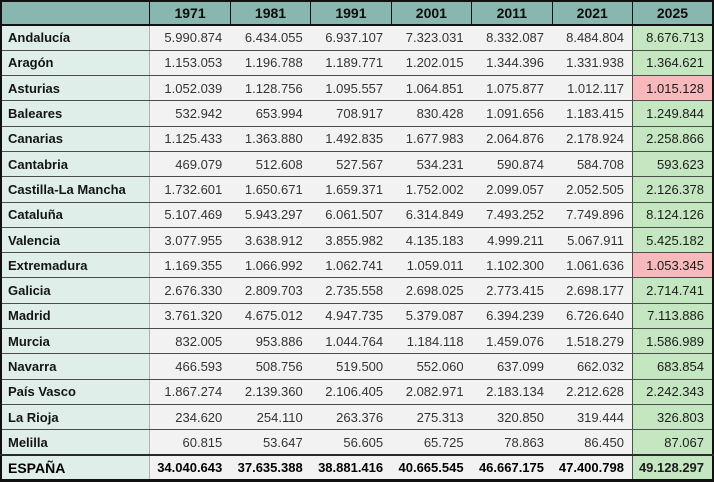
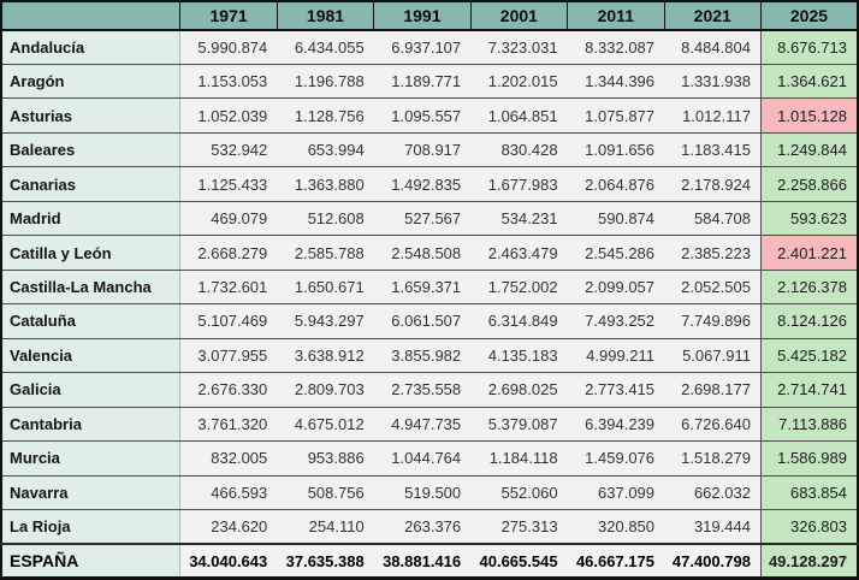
  	1971	1981	1991	2001	2011	2021	2025
  Andalucía	5.990.874	6.434.055	6.937.107	7.323.031	8.332.087	8.484.804	8.676.713
  Aragón	1.153.053	1.196.788	1.189.771	1.202.015	1.344.396	1.331.938	1.364.621
  Asturias	1.052.039	1.128.756	1.095.557	1.064.851	1.075.877	1.012.117	1.015.128
  Baleares	532.942	653.994	708.917	830.428	1.091.656	1.183.415	1.249.844
  Canarias	1.125.433	1.363.880	1.492.835	1.677.983	2.064.876	2.178.924	2.258.866
- Cantabria	469.079	512.608	527.567	534.231	590.874	584.708	593.623
+ Madrid	469.079	512.608	527.567	534.231	590.874	584.708	593.623
+ Catilla y León	2.668.279	2.585.788	2.548.508	2.463.479	2.545.286	2.385.223	2.401.221
  Castilla-La Mancha	1.732.601	1.650.671	1.659.371	1.752.002	2.099.057	2.052.505	2.126.378
  Cataluña	5.107.469	5.943.297	6.061.507	6.314.849	7.493.252	7.749.896	8.124.126
  Valencia	3.077.955	3.638.912	3.855.982	4.135.183	4.999.211	5.067.911	5.425.182
- Extremadura	1.169.355	1.066.992	1.062.741	1.059.011	1.102.300	1.061.636	1.053.345
  Galicia	2.676.330	2.809.703	2.735.558	2.698.025	2.773.415	2.698.177	2.714.741
- Madrid	3.761.320	4.675.012	4.947.735	5.379.087	6.394.239	6.726.640	7.113.886
+ Cantabria	3.761.320	4.675.012	4.947.735	5.379.087	6.394.239	6.726.640	7.113.886
  Murcia	832.005	953.886	1.044.764	1.184.118	1.459.076	1.518.279	1.586.989
  Navarra	466.593	508.756	519.500	552.060	637.099	662.032	683.854
- País Vasco	1.867.274	2.139.360	2.106.405	2.082.971	2.183.134	2.212.628	2.242.343
  La Rioja	234.620	254.110	263.376	275.313	320.850	319.444	326.803
- Melilla	60.815	53.647	56.605	65.725	78.863	86.450	87.067
  ESPAÑA	34.040.643	37.635.388	38.881.416	40.665.545	46.667.175	47.400.798	49.128.297
